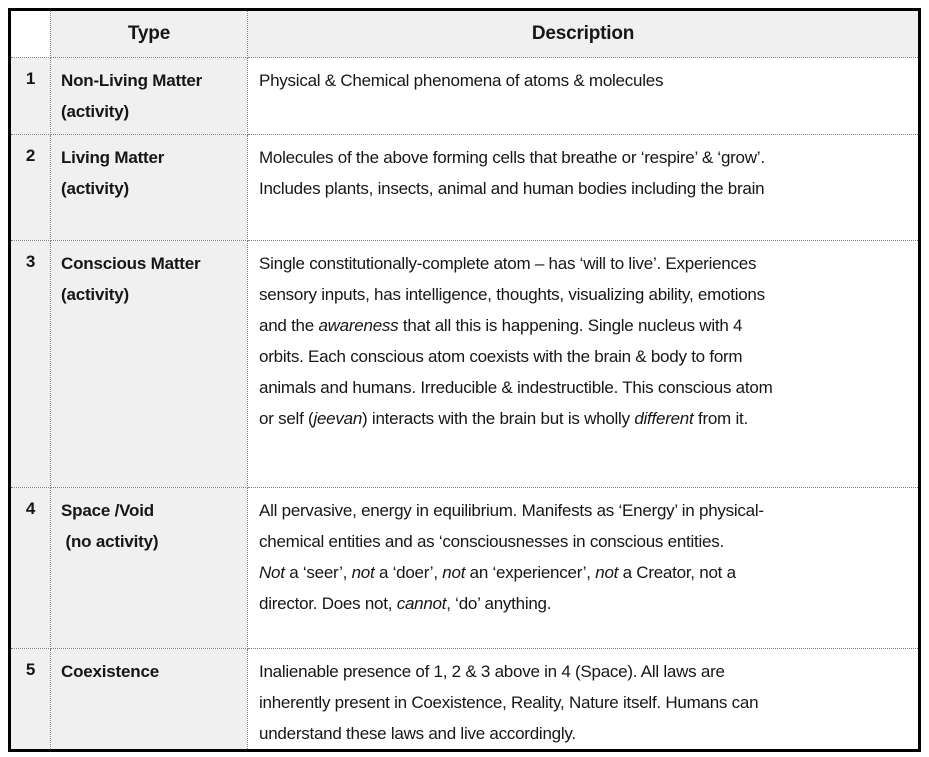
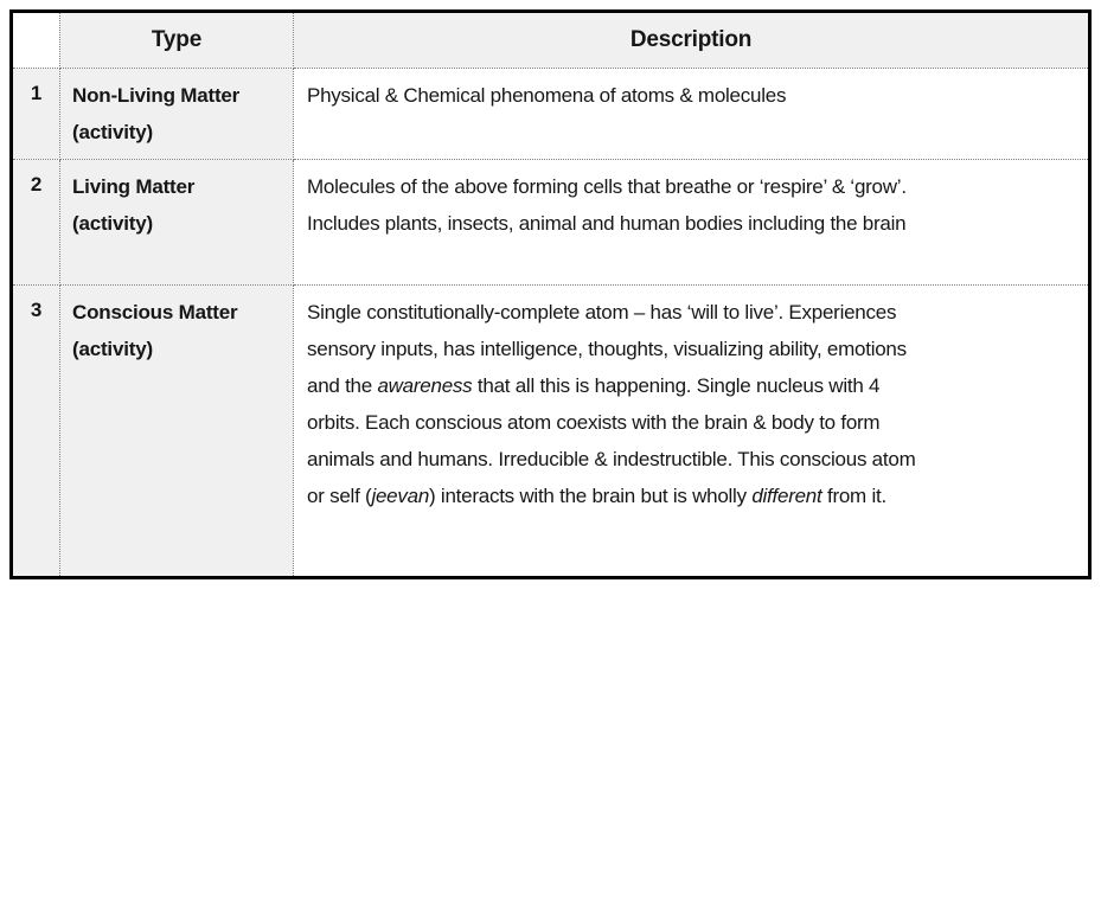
  	Type	Description
  1	Non-Living Matter(activity)	Physical & Chemical phenomena of atoms & molecules
  2	Living Matter(activity)	Molecules of the above forming cells that breathe or ‘respire’ & ‘grow’.Includes plants, insects, animal and human bodies including the brain
  3	Conscious Matter(activity)	Single constitutionally-complete atom – has ‘will to live’. Experiencessensory inputs, has intelligence, thoughts, visualizing ability, emotionsand the awareness that all this is happening. Single nucleus with 4orbits. Each conscious atom coexists with the brain & body to formanimals and humans. Irreducible & indestructible. This conscious atomor self (jeevan) interacts with the brain but is wholly different from it.
- 4	Space /Void (no activity)	All pervasive, energy in equilibrium. Manifests as ‘Energy’ in physical-chemical entities and as ‘consciousnesses in conscious entities.Not a ‘seer’, not a ‘doer’, not an ‘experiencer’, not a Creator, not adirector. Does not, cannot, ‘do’ anything.
- 5	Coexistence	Inalienable presence of 1, 2 & 3 above in 4 (Space). All laws areinherently present in Coexistence, Reality, Nature itself. Humans canunderstand these laws and live accordingly.
